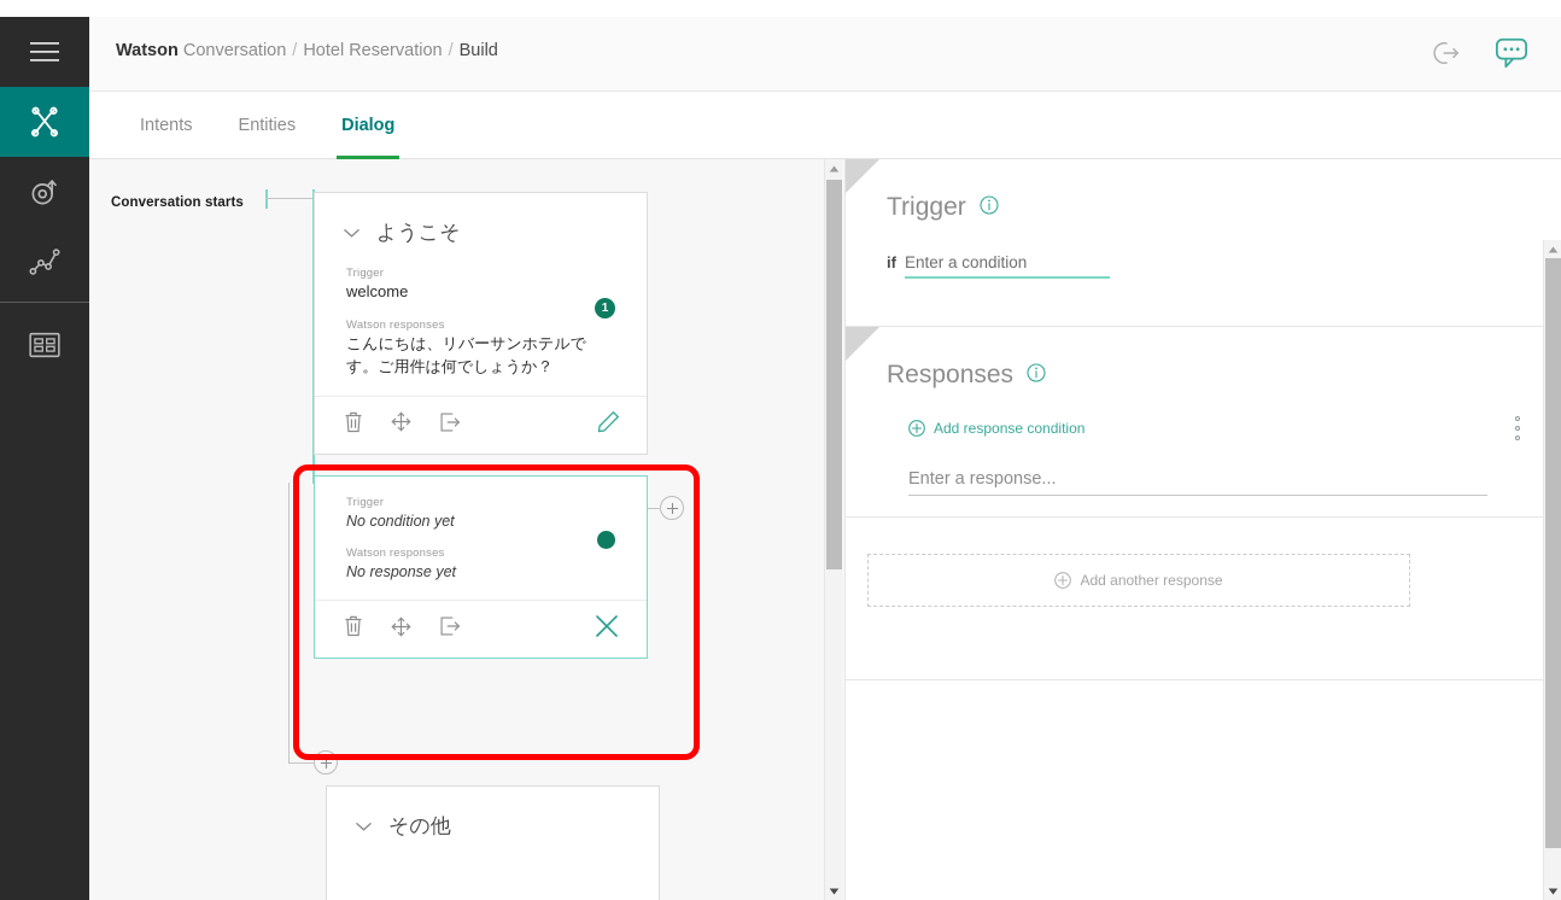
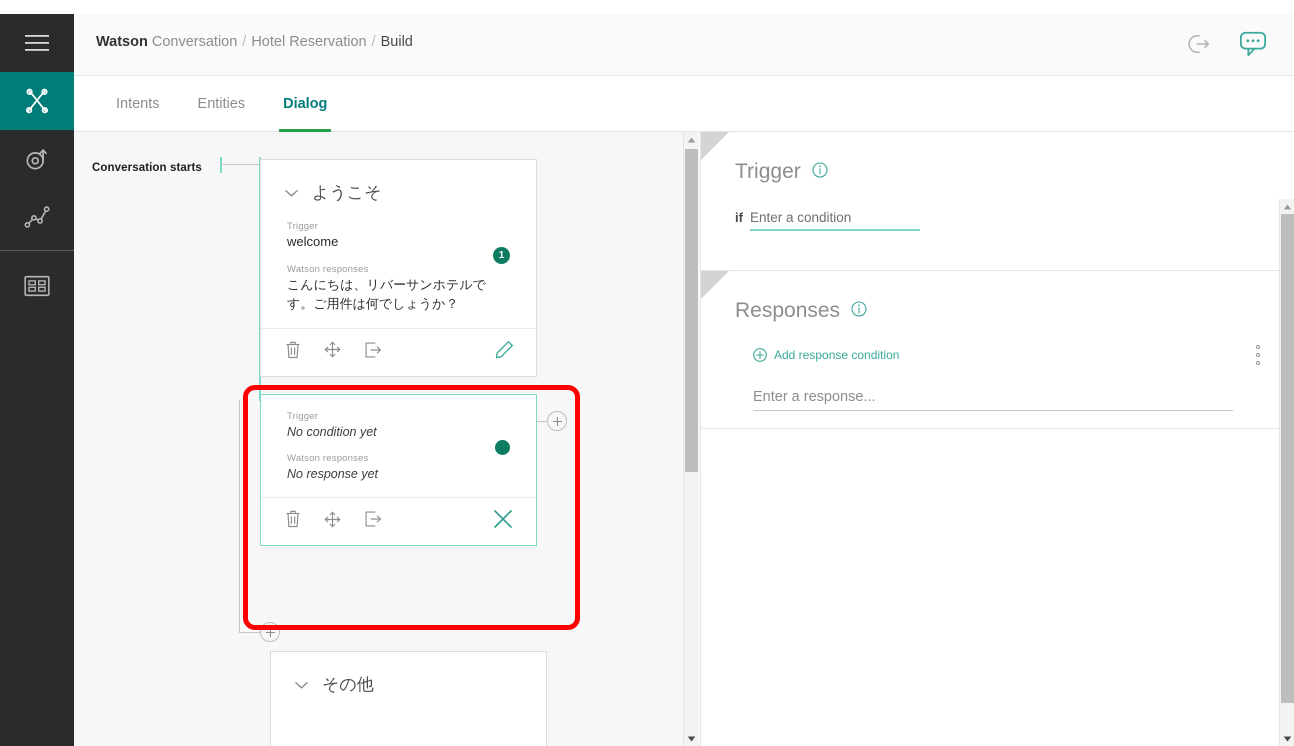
  Watson Conversation / Hotel Reservation / Build
  Intents
  Entities
  Dialog
  Conversation starts
  ようこそ
  Trigger
  welcome
  Watson responses
  1
  こんにちは、リバーサンホテルです。ご用件は何でしょうか？
  Trigger
  No condition yet
  Watson responses
  No response yet
  その他
  Trigger
  if
  Enter a condition
  Responses
  Add response condition
  Enter a response...
- Add another response
